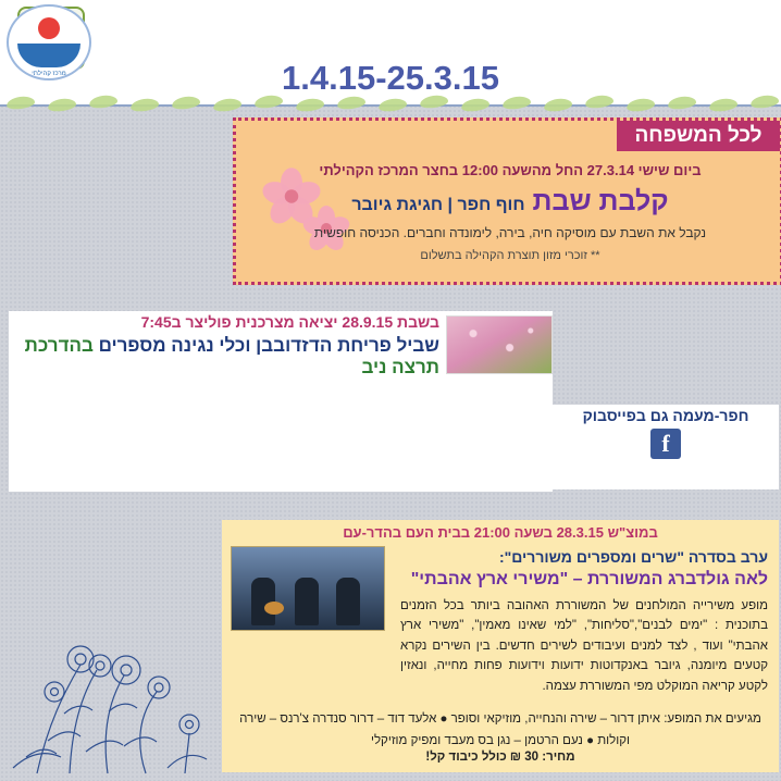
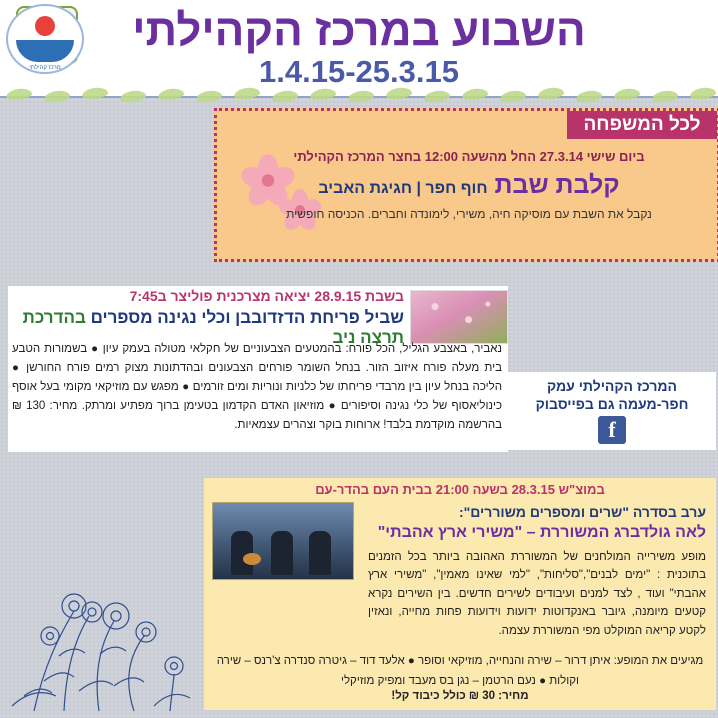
+ השבוע במרכז הקהילתי
  1.4.15-25.3.15
  לכל המשפחה
  ביום שישי 27.3.14 החל מהשעה 12:00 בחצר המרכז הקהילתי
- קלבת שבת חוף חפר | חגיגת גיובר
+ קלבת שבת חוף חפר | חגיגת האביב
- נקבל את השבת עם מוסיקה חיה, בירה, לימונדה וחברים. הכניסה חופשית
+ נקבל את השבת עם מוסיקה חיה, משירי, לימונדה וחברים. הכניסה חופשית
- ** זוכרי מזון תוצרת הקהילה בתשלום
  בשבת 28.9.15 יציאה מצרכנית פוליצר ב7:45
  שביל פריחת הדזדובבן וכלי נגינה מספרים בהדרכת תרצה ניב
+ נאביר, באצבע הגליל, הכל פורח: בהמטעים הצבעוניים של חקלאי מטולה בעמק עיון ● בשמורות הטבע בית מעלה פורח איזוב הזור. בנחל השומר פורחים הצבעונים ובהדתונות מצוק רמים פורח החורשן ● הליכה בנחל עיון בין מרבדי פריחתו של כלניות ונוריות ומים זורמים ● מפגש עם מוזיקאי מקומי בעל אוסף כינוליאסוף של כלי נגינה וסיפורים ● מוזיאון האדם הקדמון בטעימן ברוך מפתיע ומרתק. מחיר: 130 ₪ בהרשמה מוקדמת בלבד! ארוחות בוקר וצהרים עצמאיות.
+ המרכז הקהילתי עמק
  חפר-מעמה גם בפייסבוק
  f
  במוצ"ש 28.3.15 בשעה 21:00 בבית העם בהדר-עם
  ערב בסדרה "שרים ומספרים משוררים":
  לאה גולדברג המשוררת – "משירי ארץ אהבתי"
  מופע משירייה המולחנים של המשוררת האהובה ביותר בכל הזמנים בתוכנית : "ימים לבנים","סליחות", "למי שאינו מאמין", "משירי ארץ אהבתי" ועוד , לצד למנים ועיבודים לשירים חדשים. בין השירים נקרא קטעים מיומנה, גיובר באנקדוטות ידועות וידועות פחות מחייה, ונאזין לקטע קריאה המוקלט מפי המשוררת עצמה.
- מגיעים את המופע: איתן דרור – שירה והנחייה, מוזיקאי וסופר ● אלעד דוד – דרור סנדרה צ'רנס – שירה וקולות ● נעם הרטמן – נגן בס מעבד ומפיק מוזיקלי
+ מגיעים את המופע: איתן דרור – שירה והנחייה, מוזיקאי וסופר ● אלעד דוד – גיטרה סנדרה צ'רנס – שירה וקולות ● נעם הרטמן – נגן בס מעבד ומפיק מוזיקלי
  מחיר: 30 ₪ כולל כיבוד קל!
